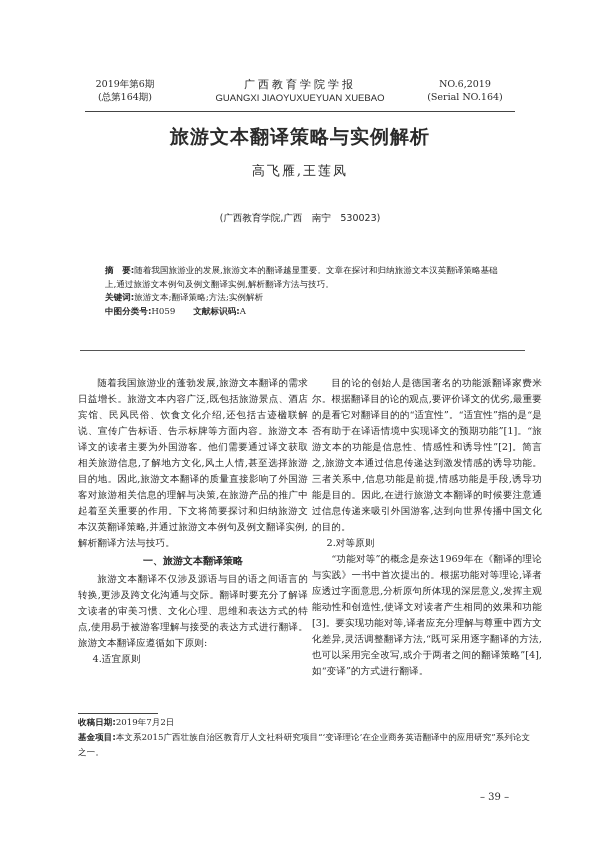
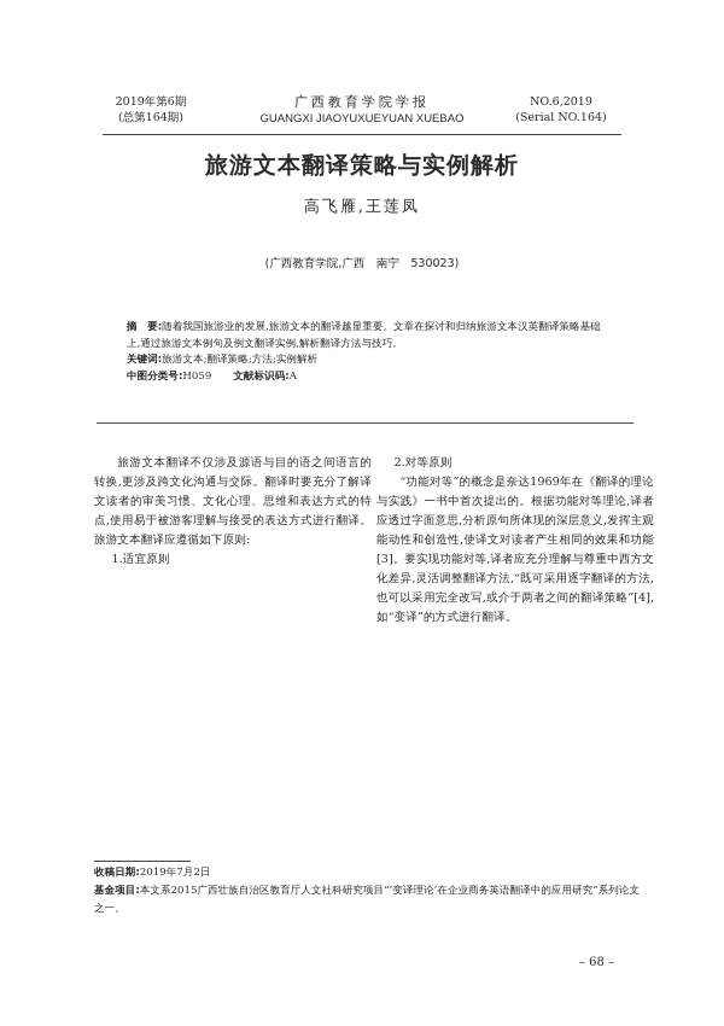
  2019年第6期
  (总第164期)
  广西教育学院学报
  GUANGXI JIAOYUXUEYUAN XUEBAO
  NO.6,2019
  (Serial NO.164)
  旅游文本翻译策略与实例解析
  高飞雁,王莲凤
  (广西教育学院,广西 南宁 530023)
  摘 要:随着我国旅游业的发展,旅游文本的翻译越显重要。文章在探讨和归纳旅游文本汉英翻译策略基础上,通过旅游文本例句及例文翻译实例,解析翻译方法与技巧。
  关键词:旅游文本;翻译策略;方法;实例解析
  中图分类号:H059
  文献标识码:A
- 随着我国旅游业的蓬勃发展,旅游文本翻译的需求日益增长。旅游文本内容广泛,既包括旅游景点、酒店宾馆、民风民俗、饮食文化介绍,还包括古迹楹联解说、宣传广告标语、告示标牌等方面内容。旅游文本译文的读者主要为外国游客。他们需要通过译文获取相关旅游信息,了解地方文化,风土人情,甚至选择旅游目的地。因此,旅游文本翻译的质量直接影响了外国游客对旅游相关信息的理解与决策,在旅游产品的推广中起着至关重要的作用。下文将简要探讨和归纳旅游文本汉英翻译策略,并通过旅游文本例句及例文翻译实例,解析翻译方法与技巧。
- 一、旅游文本翻译策略
  旅游文本翻译不仅涉及源语与目的语之间语言的转换,更涉及跨文化沟通与交际。翻译时要充分了解译文读者的审美习惯、文化心理、思维和表达方式的特点,使用易于被游客理解与接受的表达方式进行翻译。旅游文本翻译应遵循如下原则:
- 4.适宜原则
+ 1.适宜原则
- 目的论的创始人是德国著名的功能派翻译家费米尔。根据翻译目的论的观点,要评价译文的优劣,最重要的是看它对翻译目的的“适宜性”。“适宜性”指的是“是否有助于在译语情境中实现译文的预期功能”[1]。“旅游文本的功能是信息性、情感性和诱导性”[2]。简言之,旅游文本通过信息传递达到激发情感的诱导功能。三者关系中,信息功能是前提,情感功能是手段,诱导功能是目的。因此,在进行旅游文本翻译的时候要注意通过信息传递来吸引外国游客,达到向世界传播中国文化的目的。
  2.对等原则
  “功能对等”的概念是奈达1969年在《翻译的理论与实践》一书中首次提出的。根据功能对等理论,译者应透过字面意思,分析原句所体现的深层意义,发挥主观能动性和创造性,使译文对读者产生相同的效果和功能[3]。要实现功能对等,译者应充分理解与尊重中西方文化差异,灵活调整翻译方法,“既可采用逐字翻译的方法,也可以采用完全改写,或介于两者之间的翻译策略”[4],如“变译”的方式进行翻译。
  收稿日期:2019年7月2日
  基金项目:本文系2015广西壮族自治区教育厅人文社科研究项目“‘变译理论’在企业商务英语翻译中的应用研究”系列论文之一。
- – 39 –
+ – 68 –
